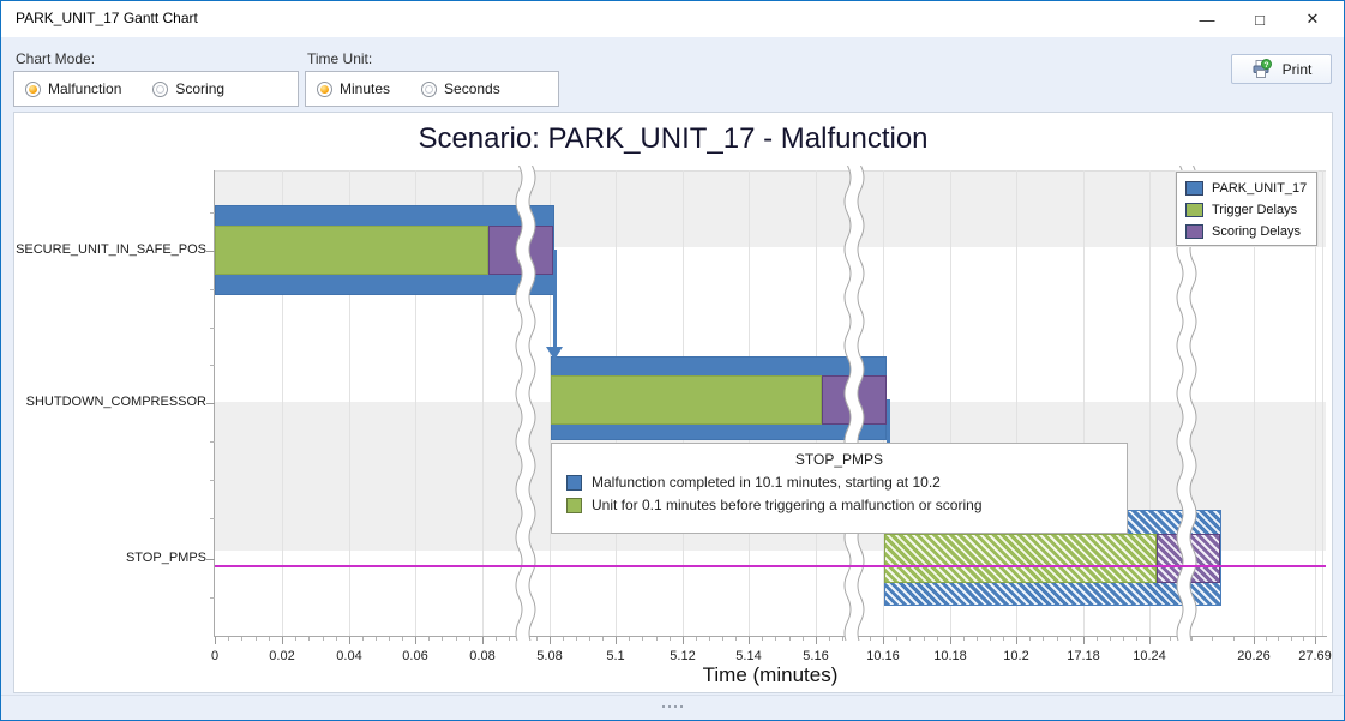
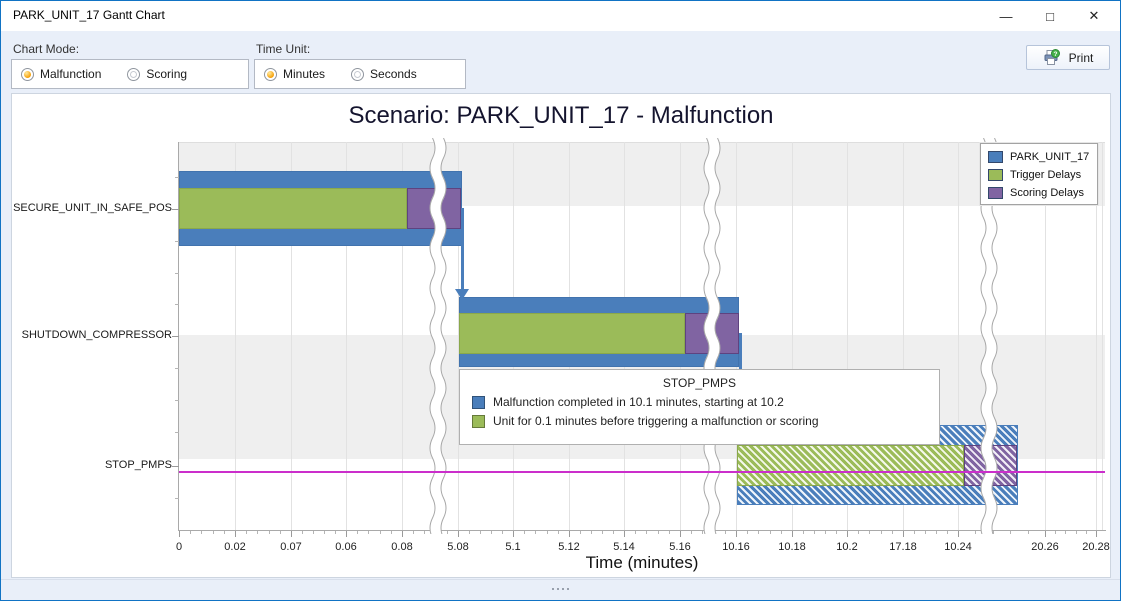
  PARK_UNIT_17 Gantt Chart
  —
  □
  ✕
  Chart Mode:
  Malfunction
  Scoring
  Time Unit:
  Minutes
  Seconds
  Print
  Scenario: PARK_UNIT_17 - Malfunction
  0
  0.02
- 0.04
+ 0.07
  0.06
  0.08
  5.08
  5.1
  5.12
  5.14
  5.16
  10.16
  10.18
  10.2
  17.18
  10.24
  20.26
- 27.69
+ 20.28
  SECURE_UNIT_IN_SAFE_POS
  SHUTDOWN_COMPRESSOR
  STOP_PMPS
  Time (minutes)
  PARK_UNIT_17
  Trigger Delays
  Scoring Delays
  STOP_PMPS
  Malfunction completed in 10.1 minutes, starting at 10.2
  Unit for 0.1 minutes before triggering a malfunction or scoring
